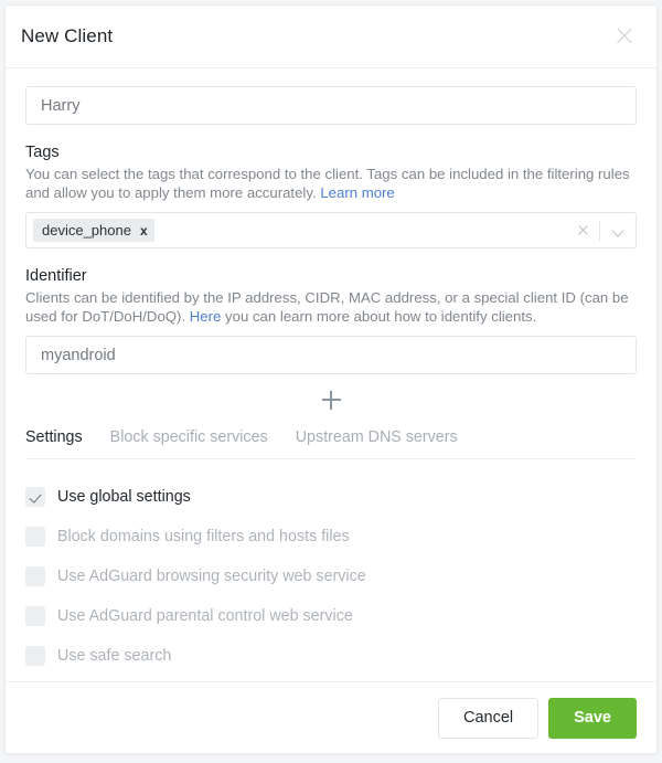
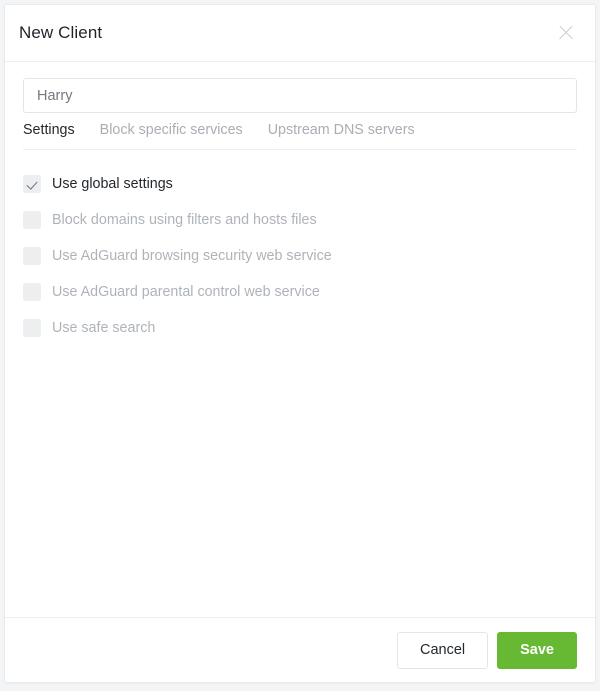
  New Client
  Harry
- Tags
- You can select the tags that correspond to the client. Tags can be included in the filtering rules and allow you to apply them more accurately. Learn more
- device_phone
- x
- Identifier
- Clients can be identified by the IP address, CIDR, MAC address, or a special client ID (can be used for DoT/DoH/DoQ). Here you can learn more about how to identify clients.
- myandroid
  Settings
  Block specific services
  Upstream DNS servers
  Use global settings
  Block domains using filters and hosts files
  Use AdGuard browsing security web service
  Use AdGuard parental control web service
  Use safe search
  Cancel
  Save
